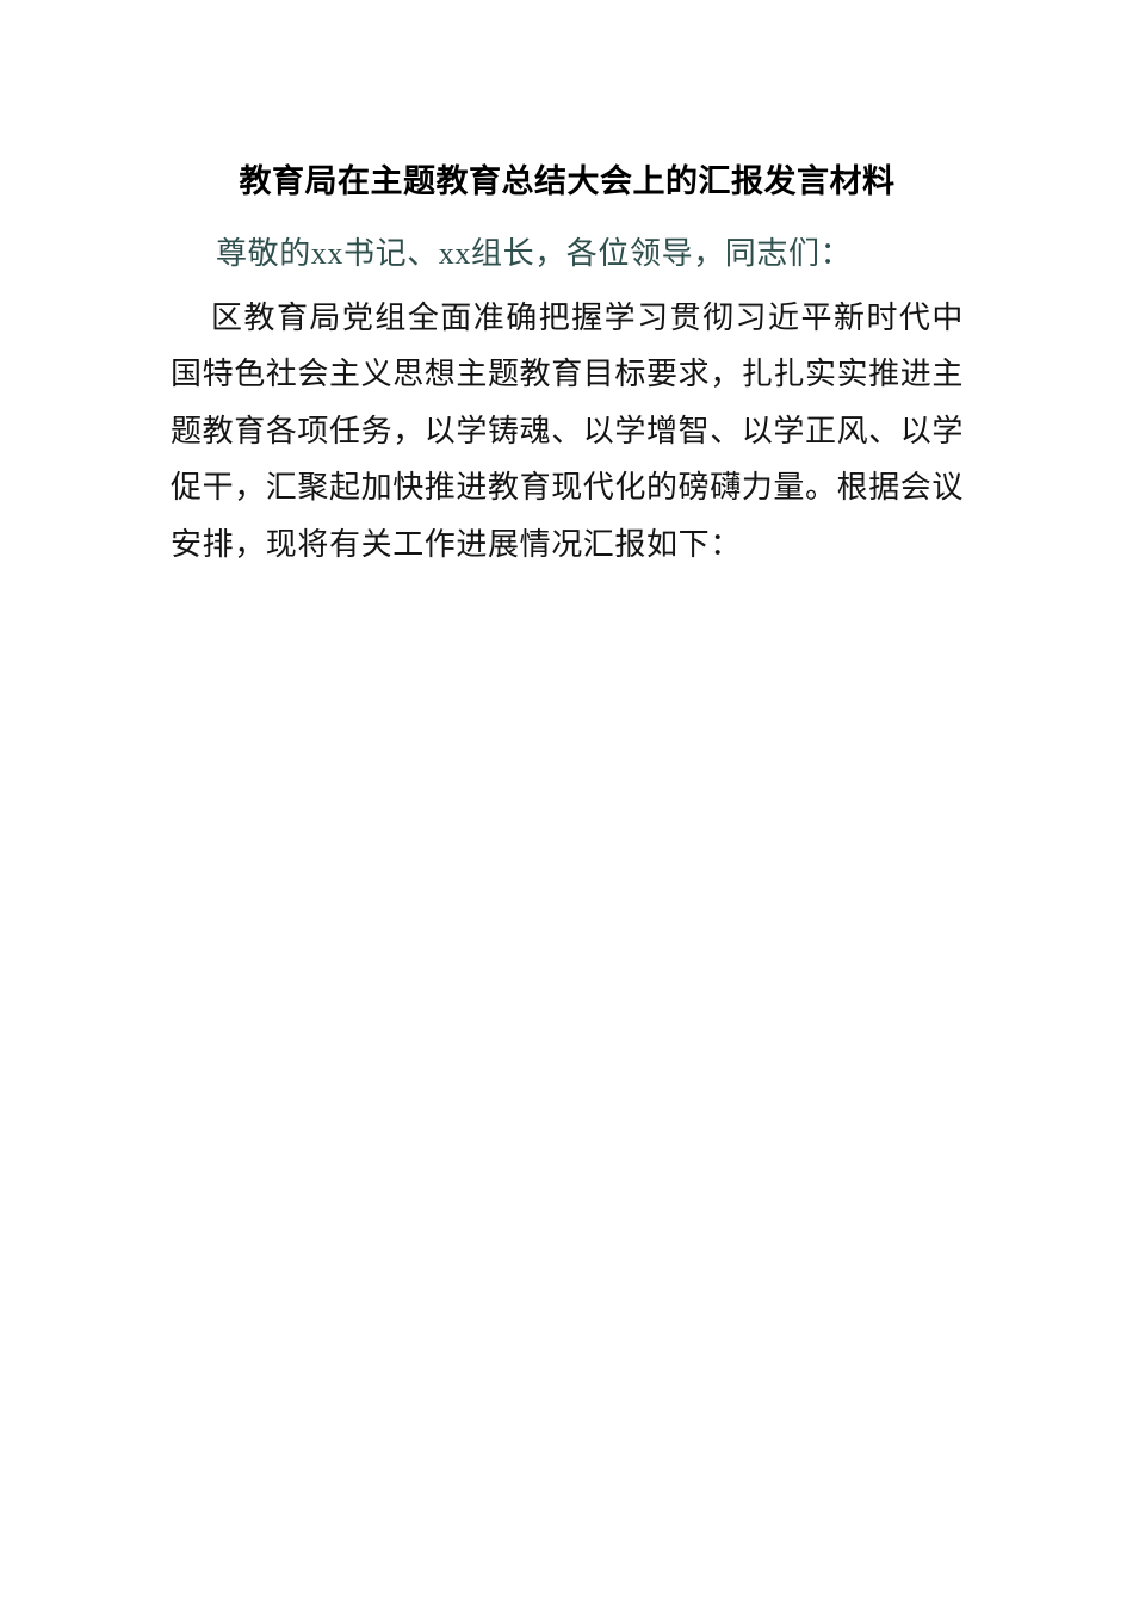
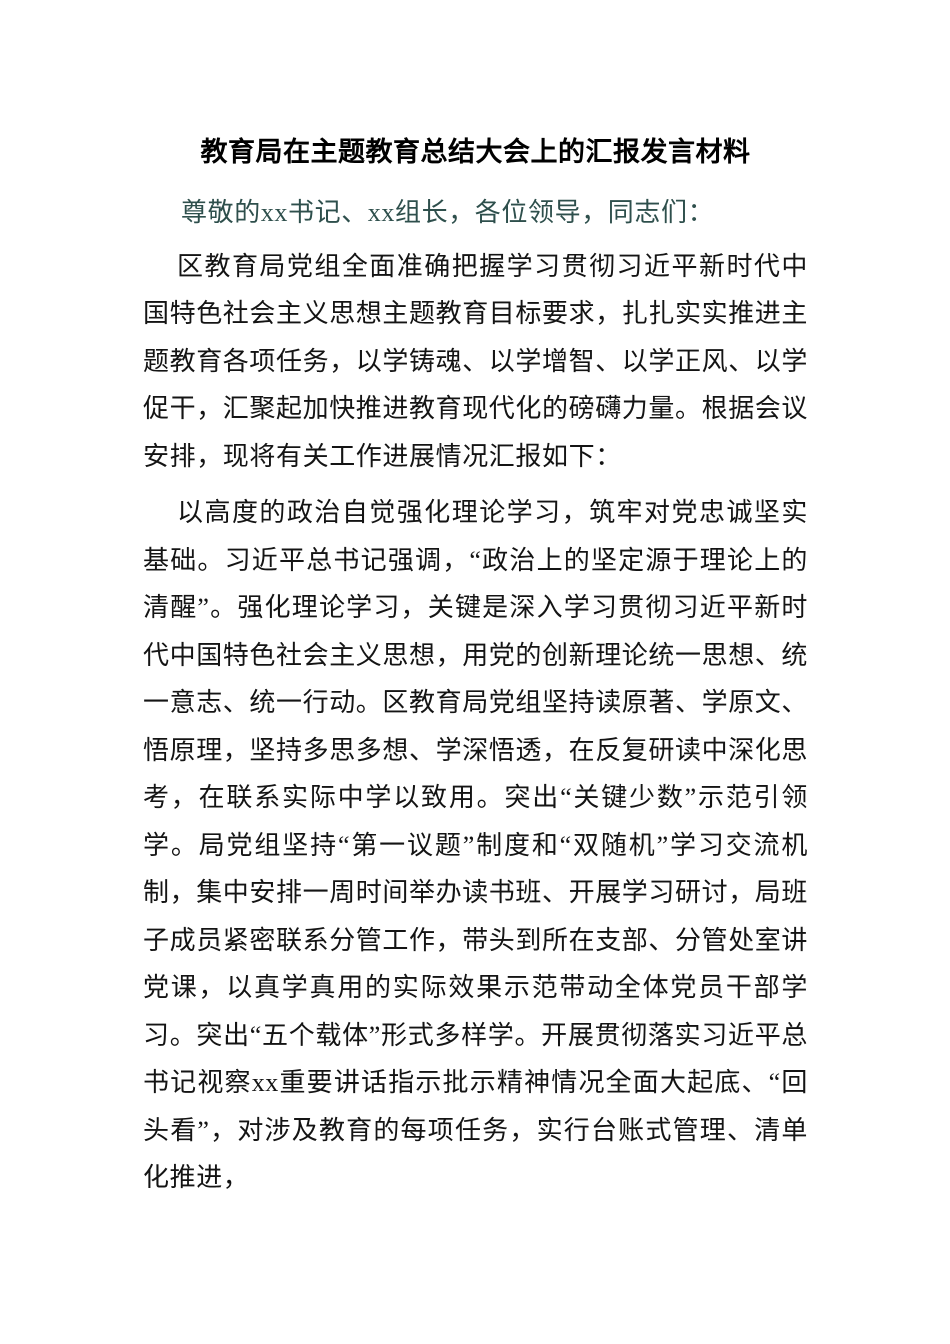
  教育局在主题教育总结大会上的汇报发言材料
  尊敬的xx书记、xx组长，各位领导，同志们：
  区教育局党组全面准确把握学习贯彻习近平新时代中国特色社会主义思想主题教育目标要求，扎扎实实推进主题教育各项任务，以学铸魂、以学增智、以学正风、以学促干，汇聚起加快推进教育现代化的磅礴力量。根据会议安排，现将有关工作进展情况汇报如下：
+ 以高度的政治自觉强化理论学习，筑牢对党忠诚坚实基础。习近平总书记强调，“政治上的坚定源于理论上的清醒”。强化理论学习，关键是深入学习贯彻习近平新时代中国特色社会主义思想，用党的创新理论统一思想、统一意志、统一行动。区教育局党组坚持读原著、学原文、悟原理，坚持多思多想、学深悟透，在反复研读中深化思考，在联系实际中学以致用。突出“关键少数”示范引领学。局党组坚持“第一议题”制度和“双随机”学习交流机制，集中安排一周时间举办读书班、开展学习研讨，局班子成员紧密联系分管工作，带头到所在支部、分管处室讲党课，以真学真用的实际效果示范带动全体党员干部学习。突出“五个载体”形式多样学。开展贯彻落实习近平总书记视察xx重要讲话指示批示精神情况全面大起底、“回头看”，对涉及教育的每项任务，实行台账式管理、清单化推进，
